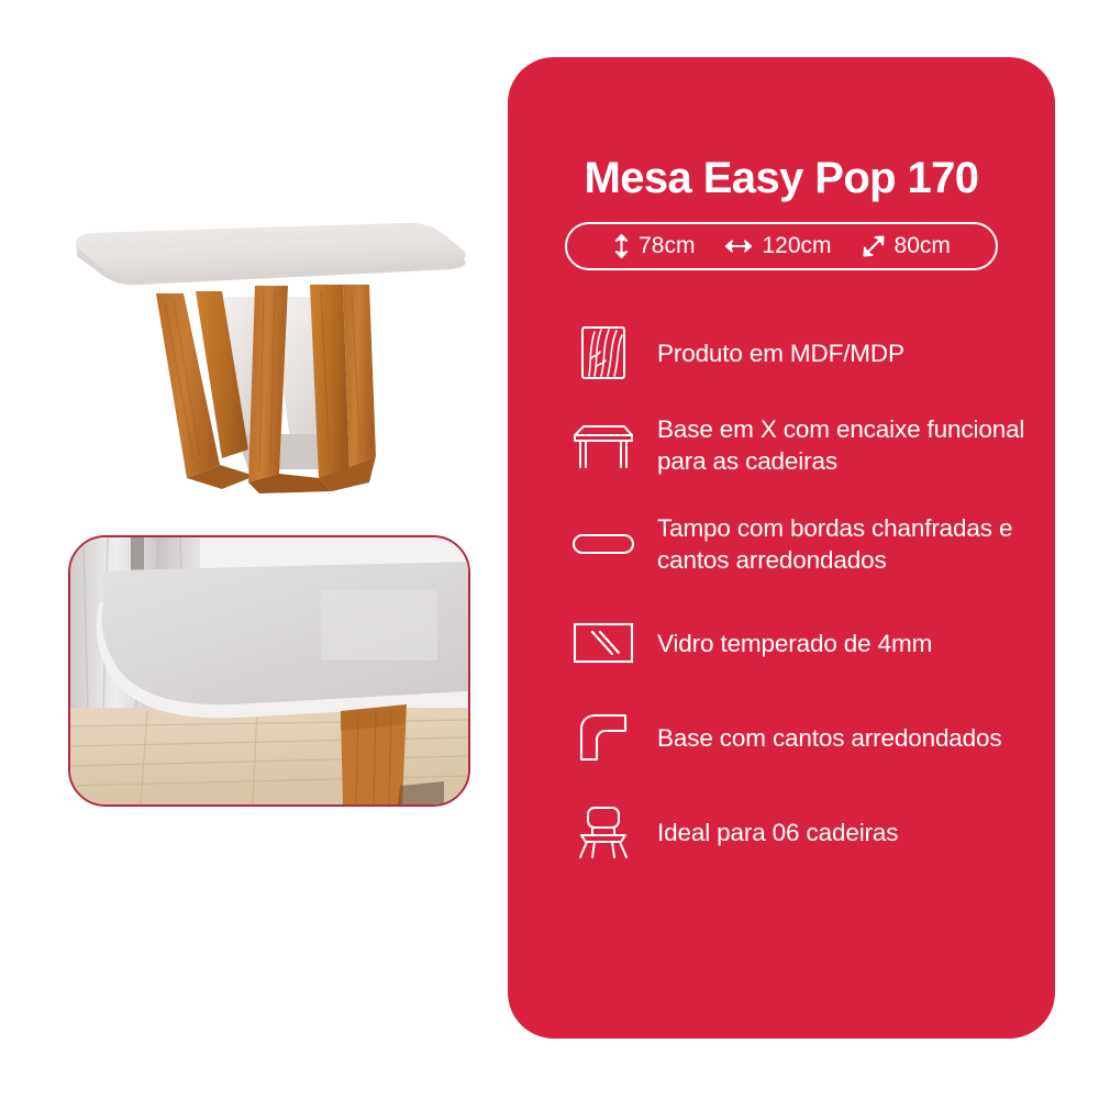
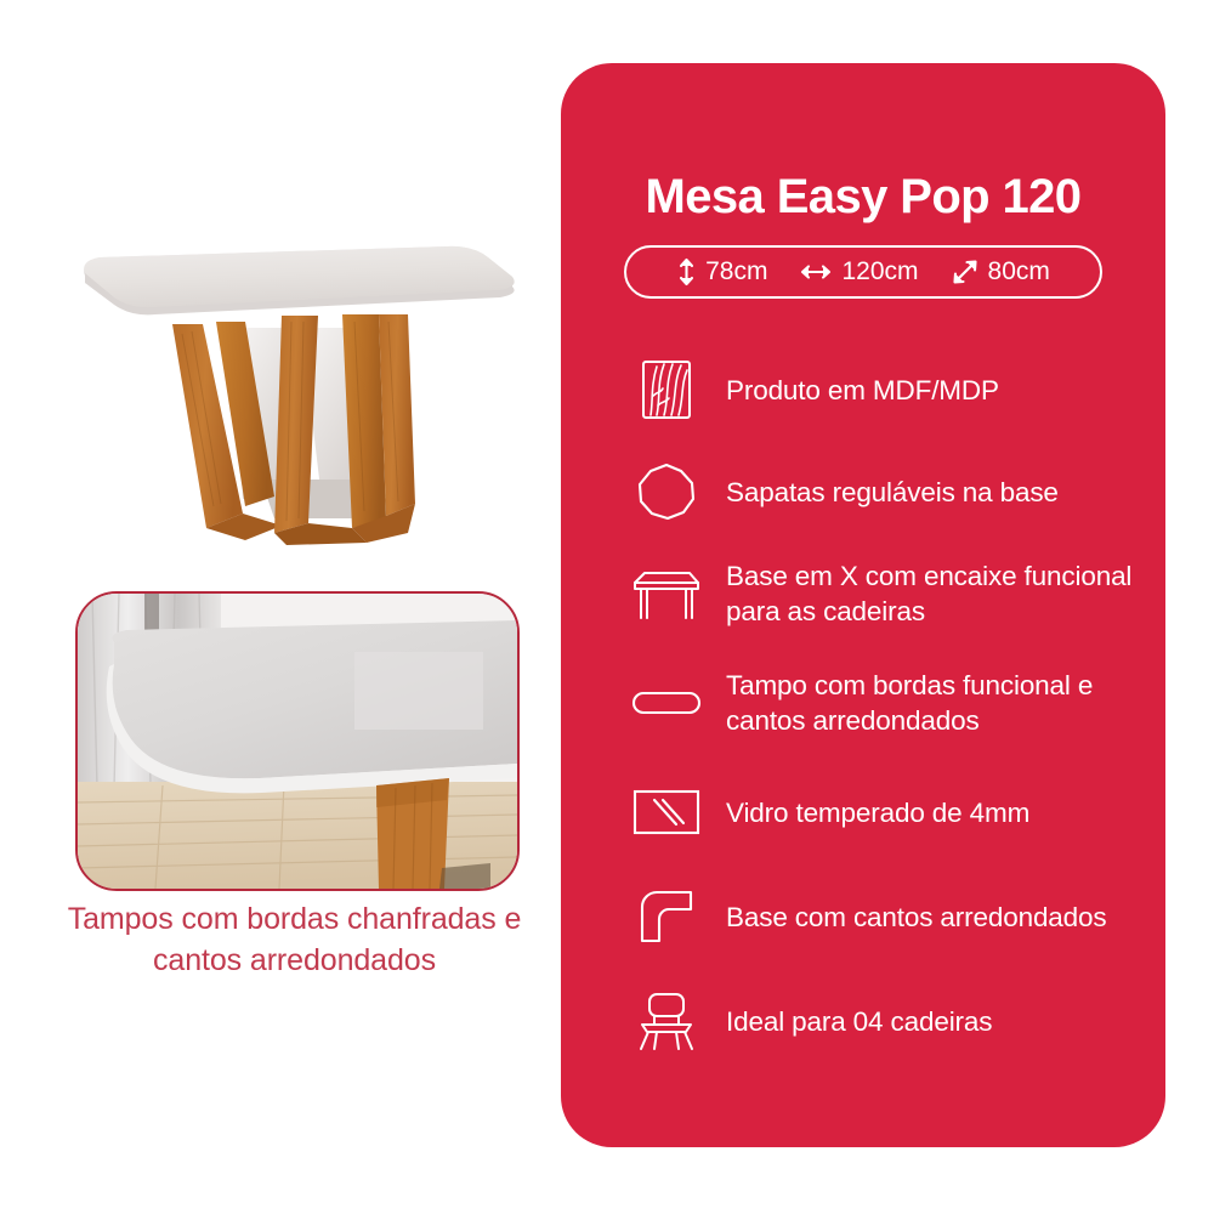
+ Tampos com bordas chanfradas e cantos arredondados
- Mesa Easy Pop 170
+ Mesa Easy Pop 120
  78cm
  120cm
  80cm
  Produto em MDF/MDP
+ Sapatas reguláveis na base
  Base em X com encaixe funcional para as cadeiras
- Tampo com bordas chanfradas e cantos arredondados
+ Tampo com bordas funcional e cantos arredondados
  Vidro temperado de 4mm
  Base com cantos arredondados
- Ideal para 06 cadeiras
+ Ideal para 04 cadeiras
